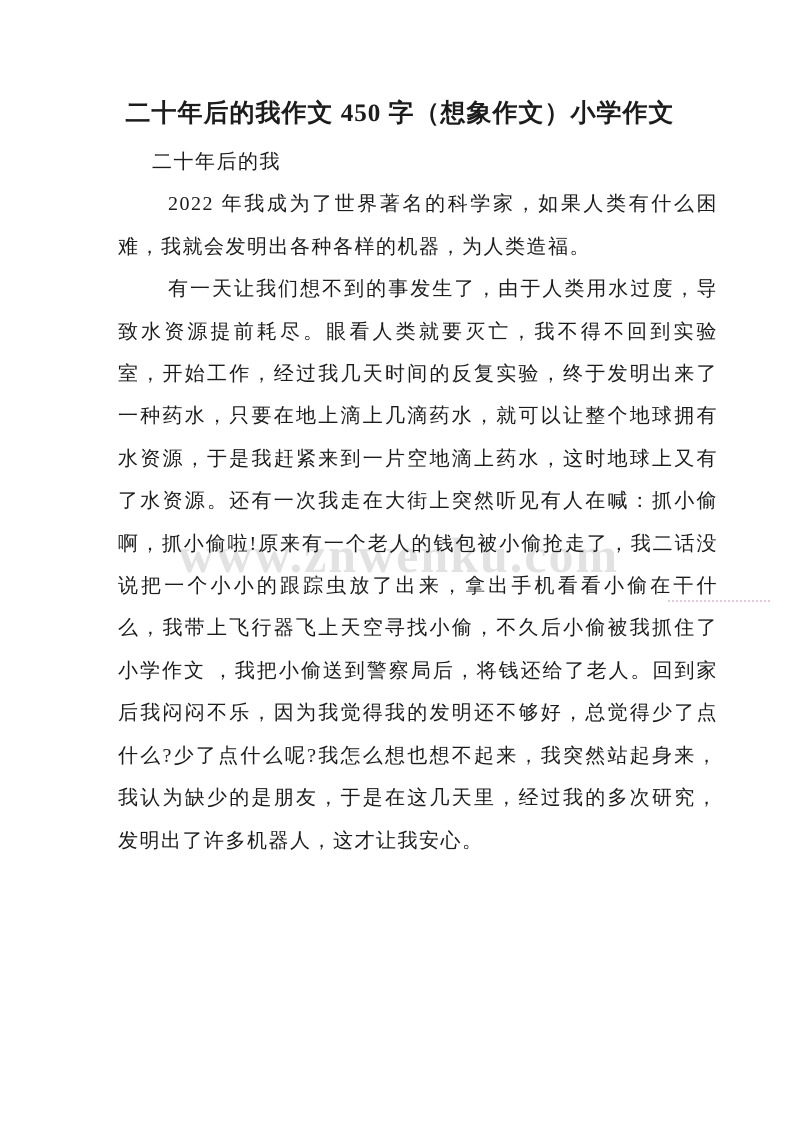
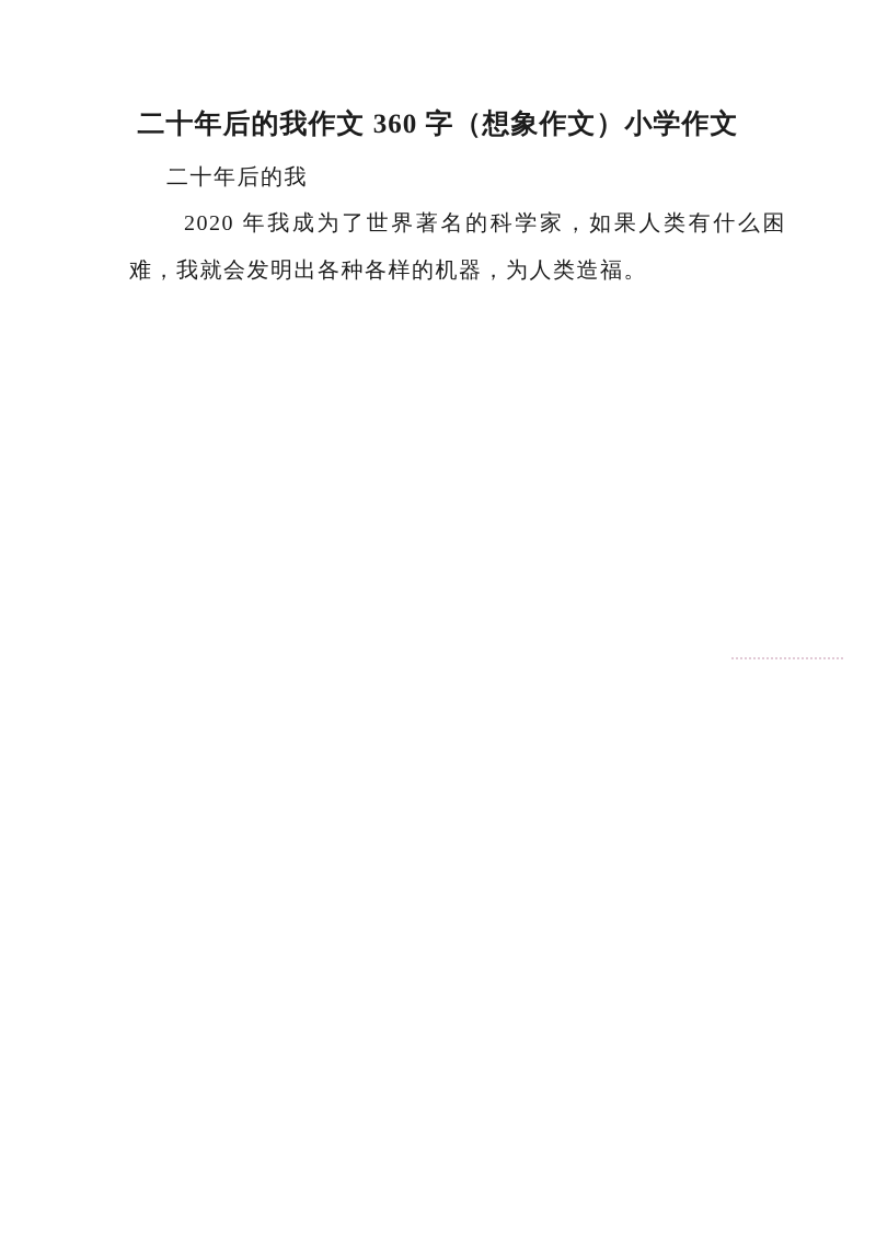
- www.znwenku.com
- 二十年后的我作文 450 字（想象作文）小学作文
+ 二十年后的我作文 360 字（想象作文）小学作文
  二十年后的我
- 2022 年我成为了世界著名的科学家，如果人类有什么困难，我就会发明出各种各样的机器，为人类造福。
+ 2020 年我成为了世界著名的科学家，如果人类有什么困难，我就会发明出各种各样的机器，为人类造福。
- 有一天让我们想不到的事发生了，由于人类用水过度，导致水资源提前耗尽。眼看人类就要灭亡，我不得不回到实验室，开始工作，经过我几天时间的反复实验，终于发明出来了一种药水，只要在地上滴上几滴药水，就可以让整个地球拥有水资源，于是我赶紧来到一片空地滴上药水，这时地球上又有了水资源。还有一次我走在大街上突然听见有人在喊：抓小偷啊，抓小偷啦!原来有一个老人的钱包被小偷抢走了，我二话没说把一个小小的跟踪虫放了出来，拿出手机看看小偷在干什么，我带上飞行器飞上天空寻找小偷，不久后小偷被我抓住了小学作文 ，我把小偷送到警察局后，将钱还给了老人。回到家后我闷闷不乐，因为我觉得我的发明还不够好，总觉得少了点什么?少了点什么呢?我怎么想也想不起来，我突然站起身来，我认为缺少的是朋友，于是在这几天里，经过我的多次研究，发明出了许多机器人，这才让我安心。
